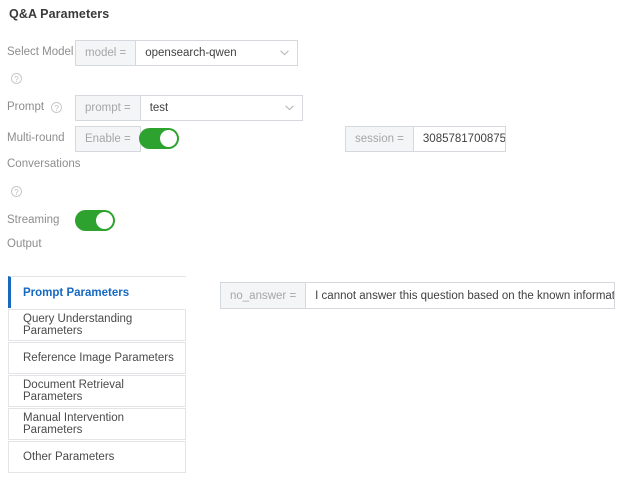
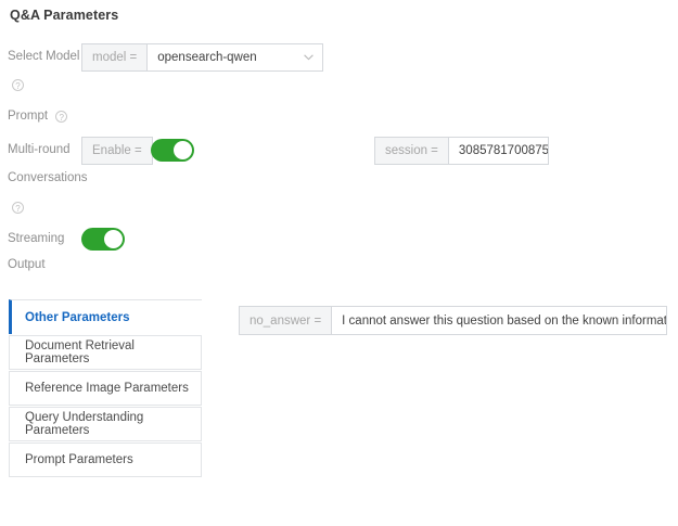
  Q&A Parameters
  Select Model
  ?
  model =
  opensearch-qwen
  Prompt ?
- prompt =
- test
  Multi-round
  Conversations
  ?
  Enable =
  session =
  3085781700875
  Streaming
  Output
- Prompt Parameters
+ Other Parameters
- Query Understanding Parameters
+ Document Retrieval Parameters
  Reference Image Parameters
- Document Retrieval Parameters
+ Query Understanding Parameters
- Manual Intervention Parameters
- Other Parameters
+ Prompt Parameters
  no_answer =
  I cannot answer this question based on the known informat
